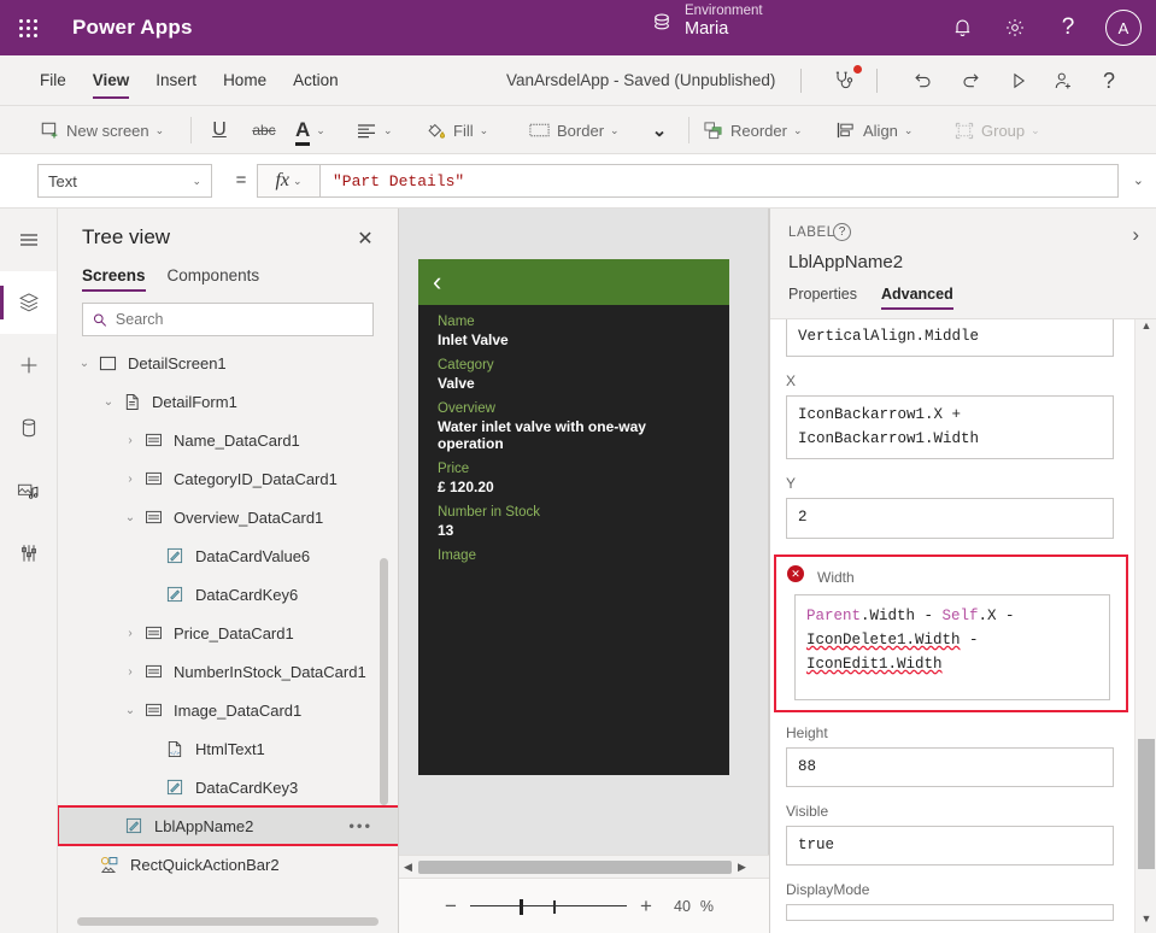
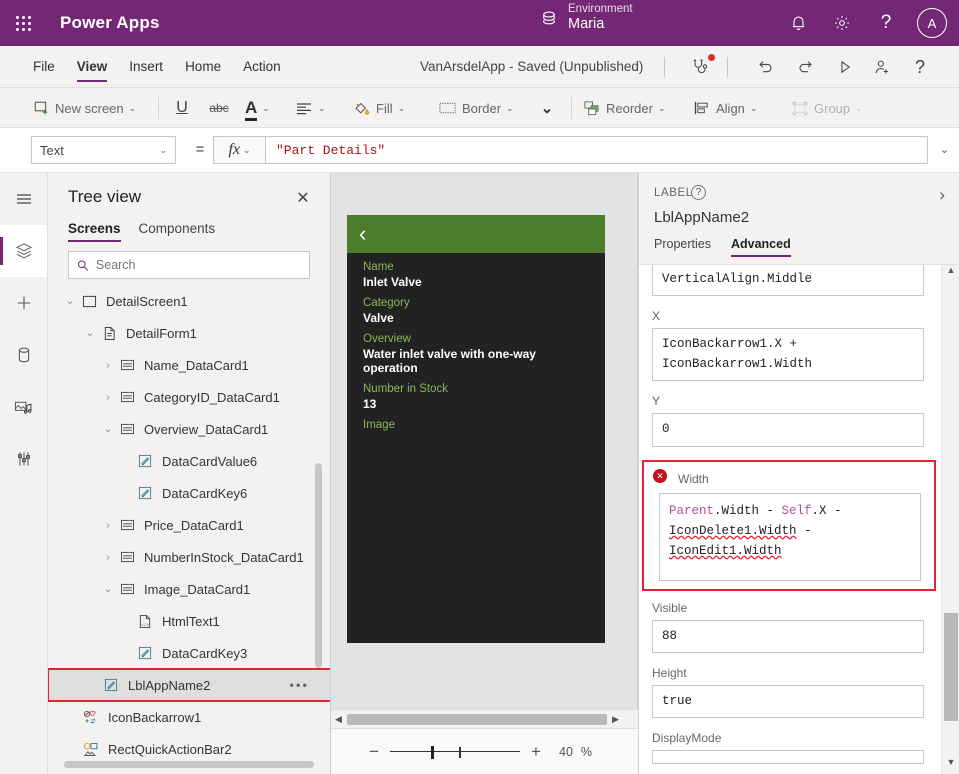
  Power Apps
  Environment
  Maria
  ?
  A
  File
  View
  Insert
  Home
  Action
  VanArsdelApp - Saved (Unpublished)
  ?
  New screen
  ⌄
  U
  abc
  A
  ⌄
  ⌄
  Fill
  ⌄
  Border
  ⌄
  ⌄
  Reorder
  ⌄
  Align
  ⌄
  Group
  ⌄
  Text
  ⌄
  =
  fx
  ⌄
  "Part Details"
  ⌄
  Tree view
  ✕
  Screens
  Components
  Search
  ⌄
  DetailScreen1
  ⌄
  DetailForm1
  ›
  Name_DataCard1
  ›
  CategoryID_DataCard1
  ⌄
  Overview_DataCard1
  DataCardValue6
  DataCardKey6
  ›
  Price_DataCard1
  ›
  NumberInStock_DataCard1
  ⌄
  Image_DataCard1
  HtmlText1
  DataCardKey3
  LblAppName2
  •••
+ IconBackarrow1
  RectQuickActionBar2
  ‹
  Name
  Inlet Valve
  Category
  Valve
  Overview
  Water inlet valve with one-way operation
- Price
- £ 120.20
  Number in Stock
  13
  Image
  ◀
  ▶
  −
  +
  40
  %
  LABEL
  ?
  ›
  LblAppName2
  Properties
  Advanced
  VerticalAlign.Middle
  X
  IconBackarrow1.X + IconBackarrow1.Width
  Y
- 2
+ 0
  ✕
  Width
  Parent.Width - Self.X - IconDelete1.Width - IconEdit1.Width
- Height
+ Visible
  88
- Visible
+ Height
  true
  DisplayMode
  ▲
  ▼
